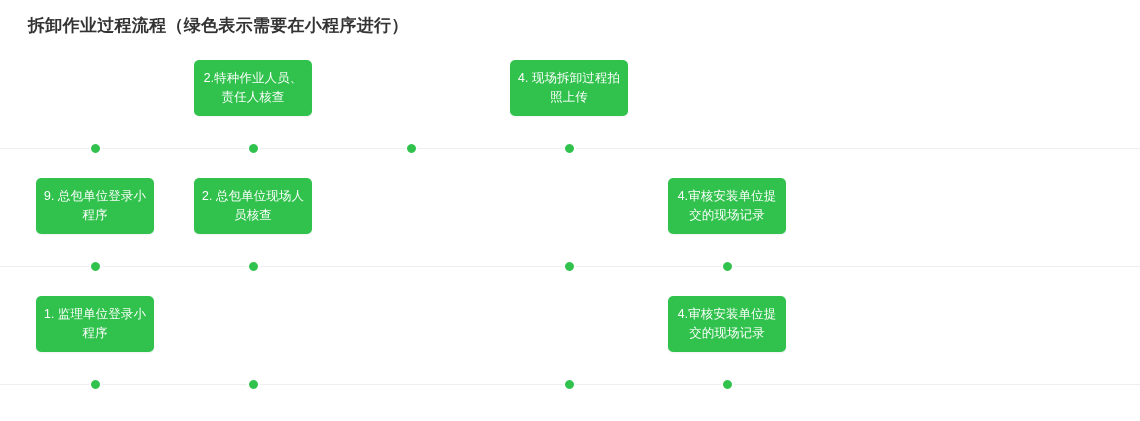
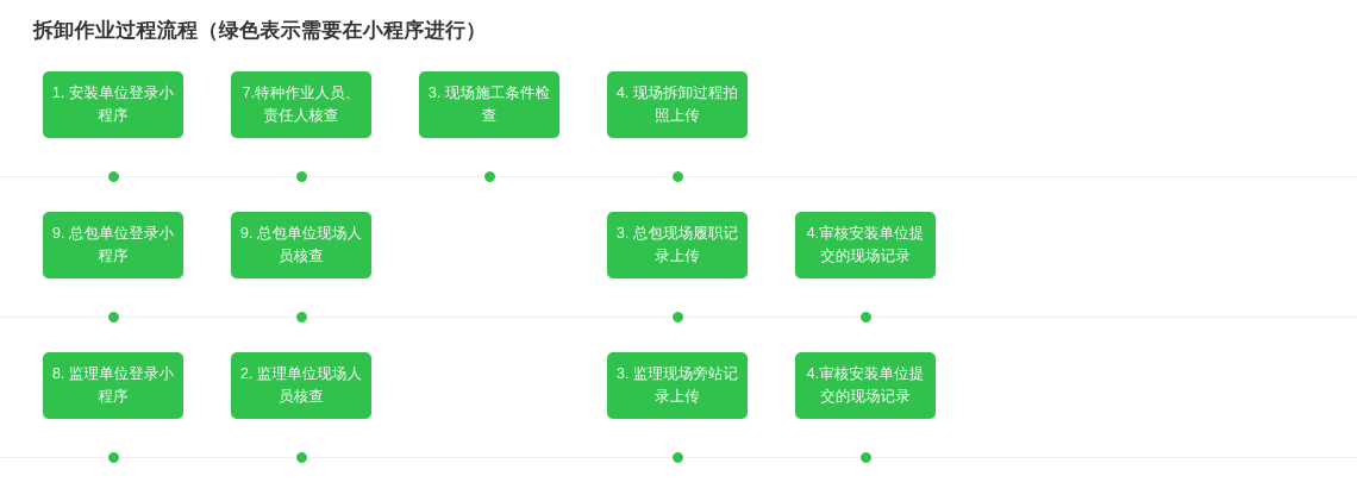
  拆卸作业过程流程（绿色表示需要在小程序进行）
+ 1. 安装单位登录小程序
- 2.特种作业人员、责任人核查
+ 7.特种作业人员、责任人核查
+ 3. 现场施工条件检查
  4. 现场拆卸过程拍照上传
  9. 总包单位登录小程序
- 2. 总包单位现场人员核查
+ 9. 总包单位现场人员核查
+ 3. 总包现场履职记录上传
  4.审核安装单位提交的现场记录
- 1. 监理单位登录小程序
+ 8. 监理单位登录小程序
+ 2. 监理单位现场人员核查
+ 3. 监理现场旁站记录上传
  4.审核安装单位提交的现场记录
